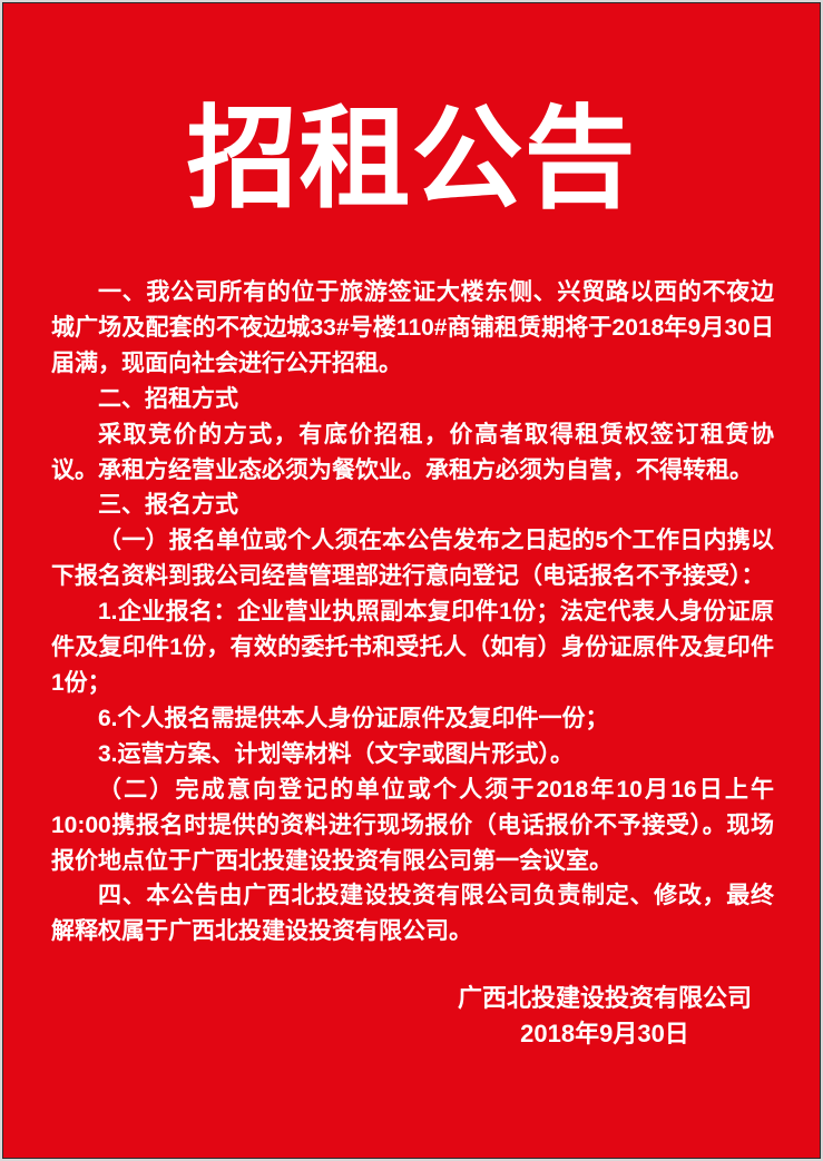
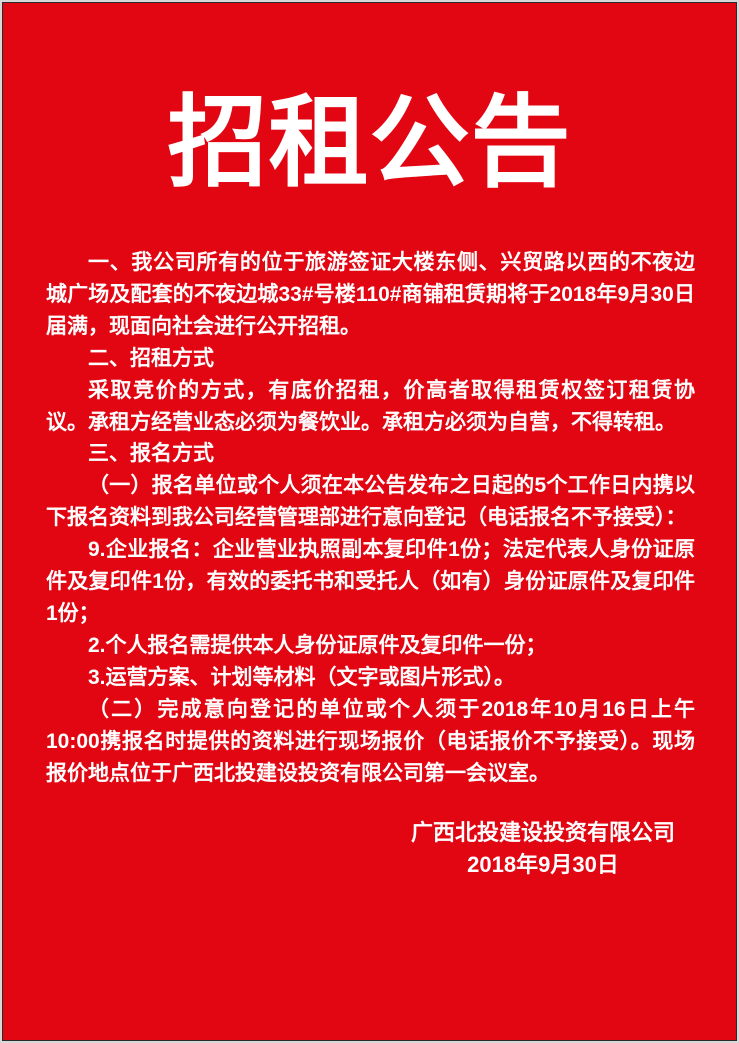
  招租公告
  一、我公司所有的位于旅游签证大楼东侧、兴贸路以西的不夜边城广场及配套的不夜边城33#号楼110#商铺租赁期将于2018年9月30日届满，现面向社会进行公开招租。
  二、招租方式
  采取竞价的方式，有底价招租，价高者取得租赁权签订租赁协议。承租方经营业态必须为餐饮业。承租方必须为自营，不得转租。
  三、报名方式
  （一）报名单位或个人须在本公告发布之日起的5个工作日内携以下报名资料到我公司经营管理部进行意向登记（电话报名不予接受）：
- 1.企业报名：企业营业执照副本复印件1份；法定代表人身份证原件及复印件1份，有效的委托书和受托人（如有）身份证原件及复印件1份；
+ 9.企业报名：企业营业执照副本复印件1份；法定代表人身份证原件及复印件1份，有效的委托书和受托人（如有）身份证原件及复印件1份；
- 6.个人报名需提供本人身份证原件及复印件一份；
+ 2.个人报名需提供本人身份证原件及复印件一份；
  3.运营方案、计划等材料（文字或图片形式）。
  （二）完成意向登记的单位或个人须于2018年10月16日上午10:00携报名时提供的资料进行现场报价（电话报价不予接受）。现场报价地点位于广西北投建设投资有限公司第一会议室。
- 四、本公告由广西北投建设投资有限公司负责制定、修改，最终解释权属于广西北投建设投资有限公司。
  广西北投建设投资有限公司
  2018年9月30日
